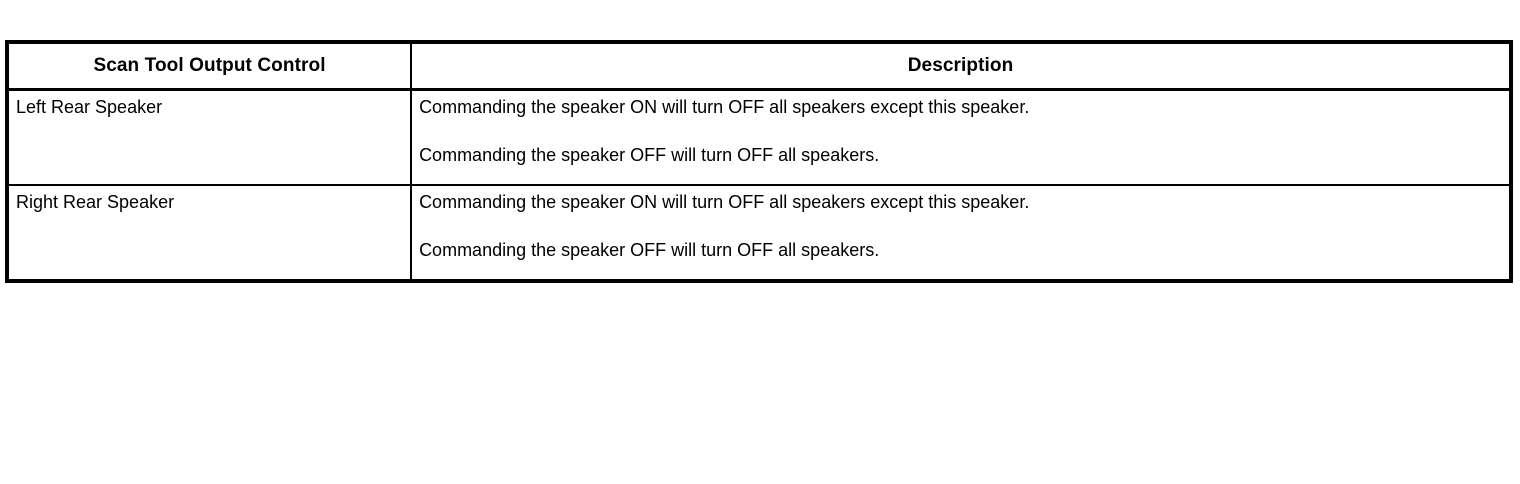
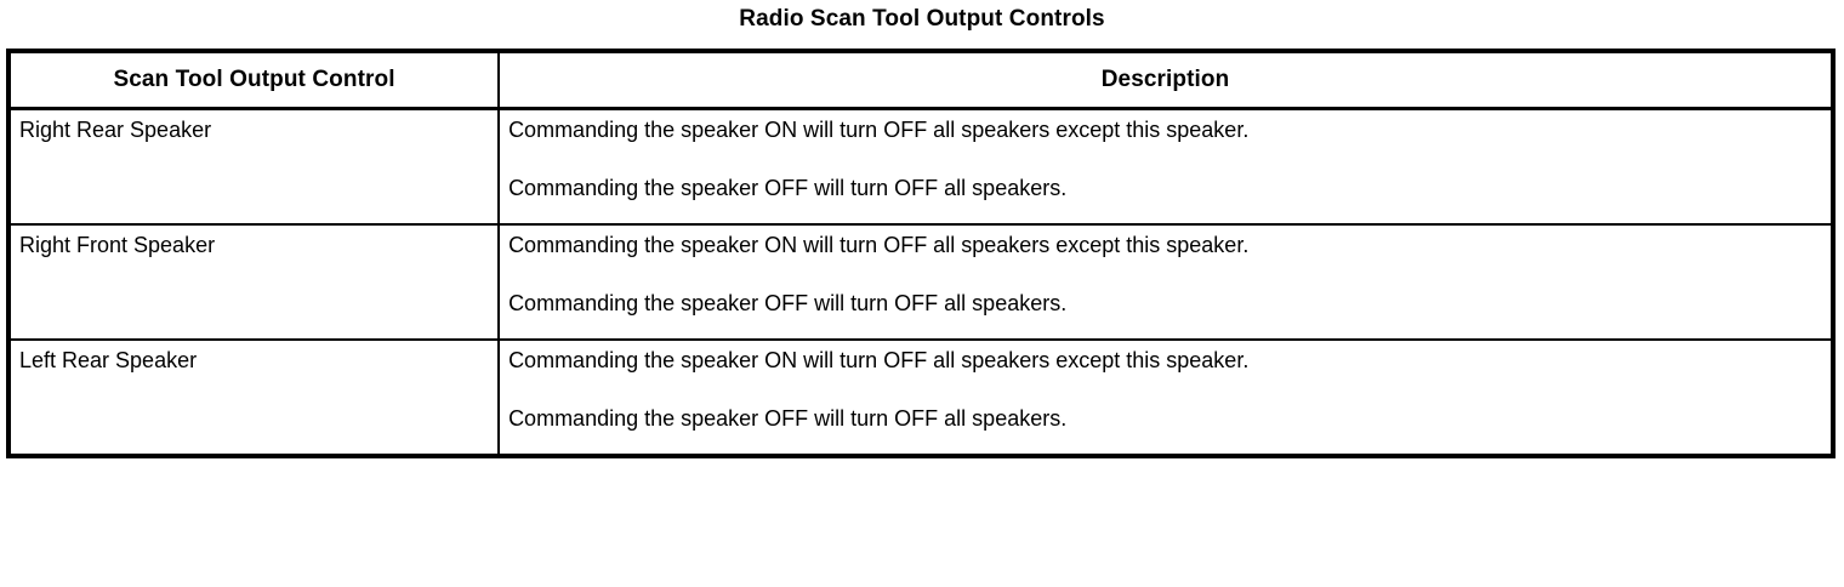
+ Radio Scan Tool Output Controls
  Scan Tool Output Control	Description
- Left Rear Speaker	Commanding the speaker ON will turn OFF all speakers except this speaker. Commanding the speaker OFF will turn OFF all speakers.
+ Right Rear Speaker	Commanding the speaker ON will turn OFF all speakers except this speaker. Commanding the speaker OFF will turn OFF all speakers.
+ Right Front Speaker	Commanding the speaker ON will turn OFF all speakers except this speaker. Commanding the speaker OFF will turn OFF all speakers.
- Right Rear Speaker	Commanding the speaker ON will turn OFF all speakers except this speaker. Commanding the speaker OFF will turn OFF all speakers.
+ Left Rear Speaker	Commanding the speaker ON will turn OFF all speakers except this speaker. Commanding the speaker OFF will turn OFF all speakers.
